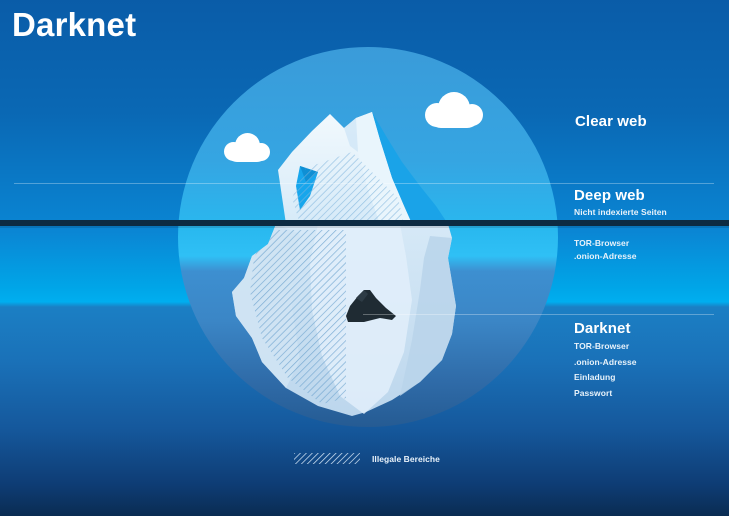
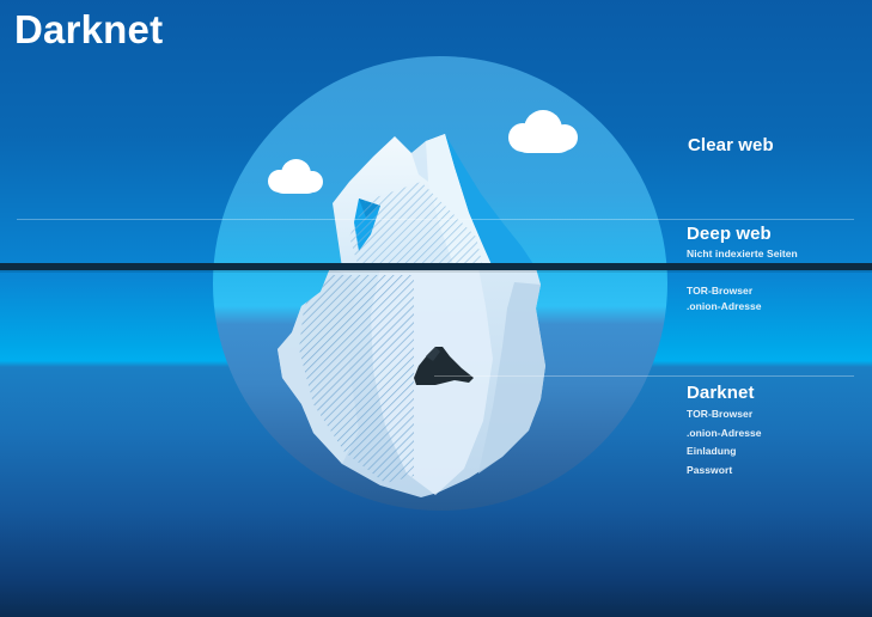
  Darknet
  Clear web
  Deep web
  Nicht indexierte Seiten
  TOR-Browser
  .onion-Adresse
  Darknet
  TOR-Browser
  .onion-Adresse
  Einladung
  Passwort
- Illegale Bereiche
